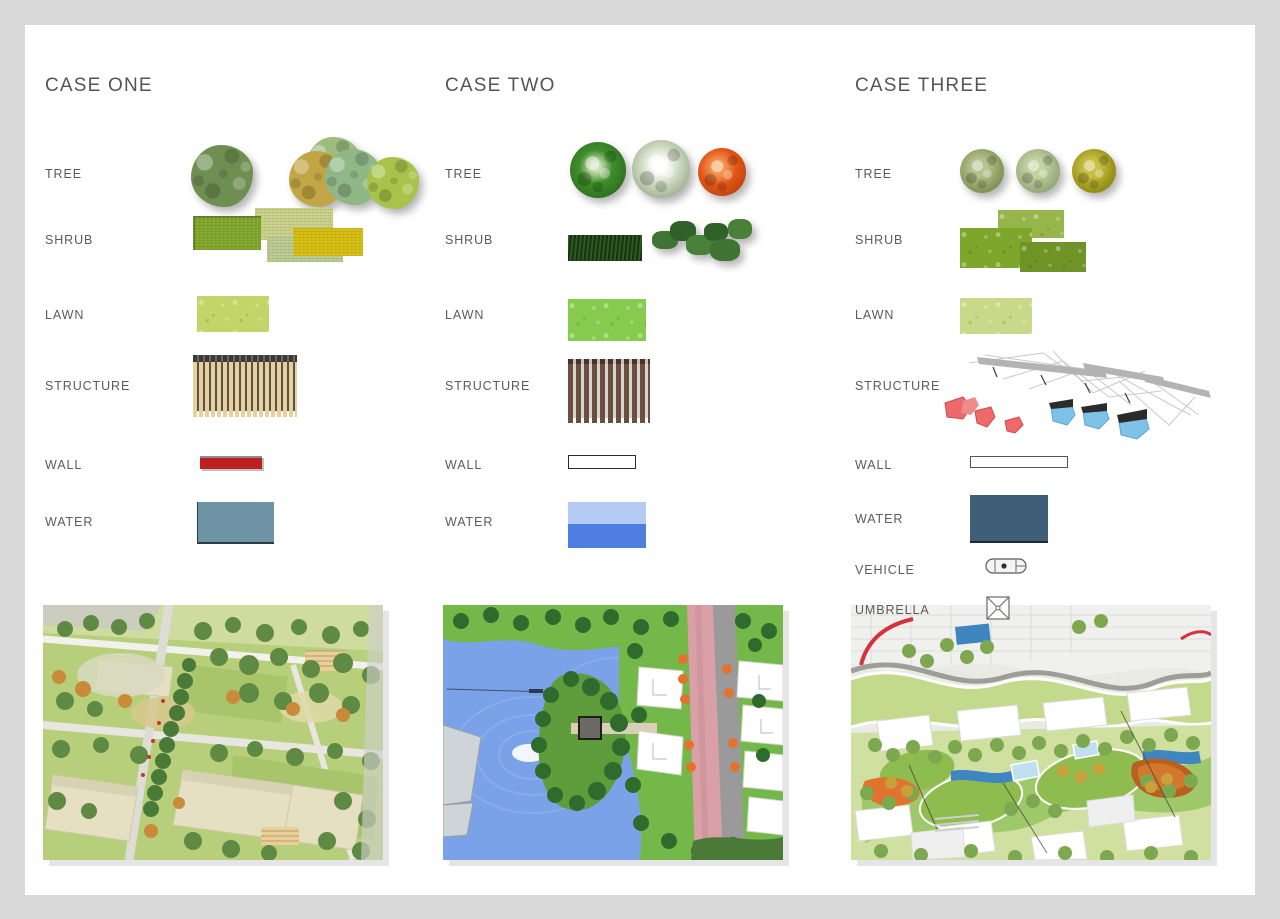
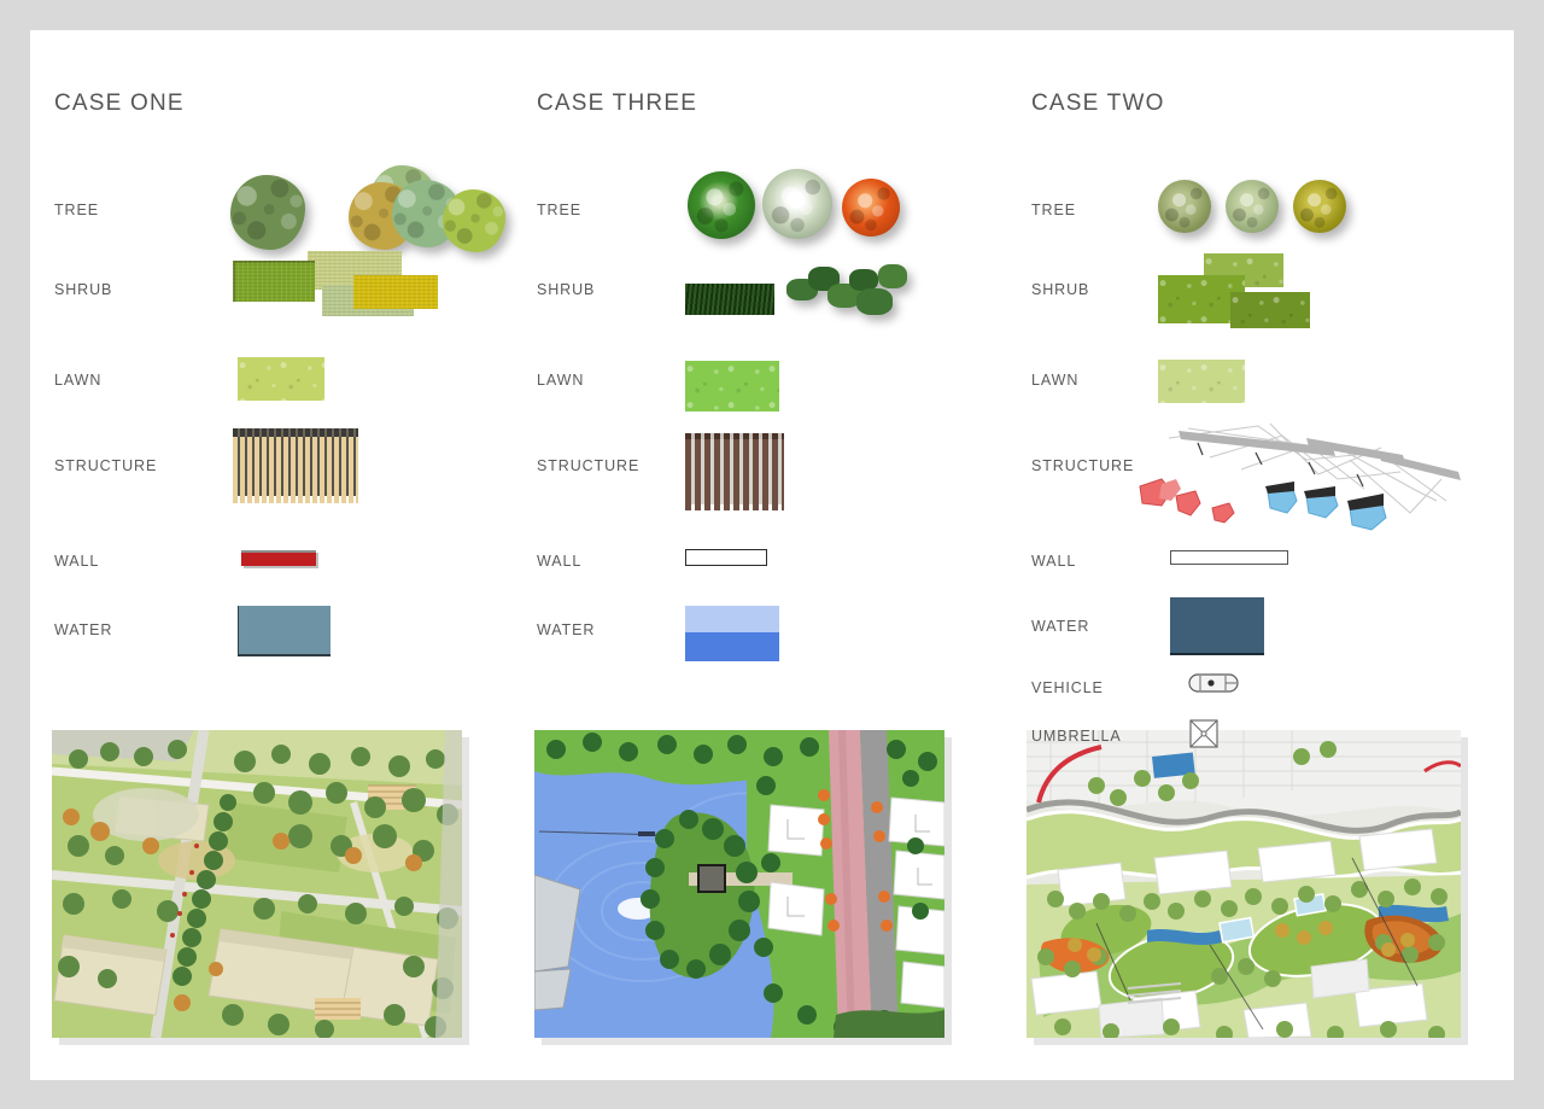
  CASE ONE
  TREE
  SHRUB
  LAWN
  STRUCTURE
  WALL
  WATER
- CASE TWO
+ CASE THREE
  TREE
  SHRUB
  LAWN
  STRUCTURE
  WALL
  WATER
- CASE THREE
+ CASE TWO
  TREE
  SHRUB
  LAWN
  STRUCTURE
  WALL
  WATER
  VEHICLE
  UMBRELLA
